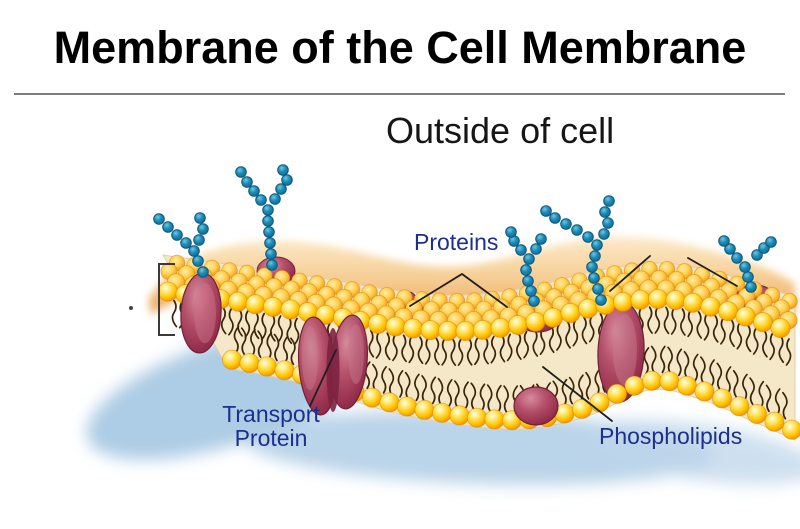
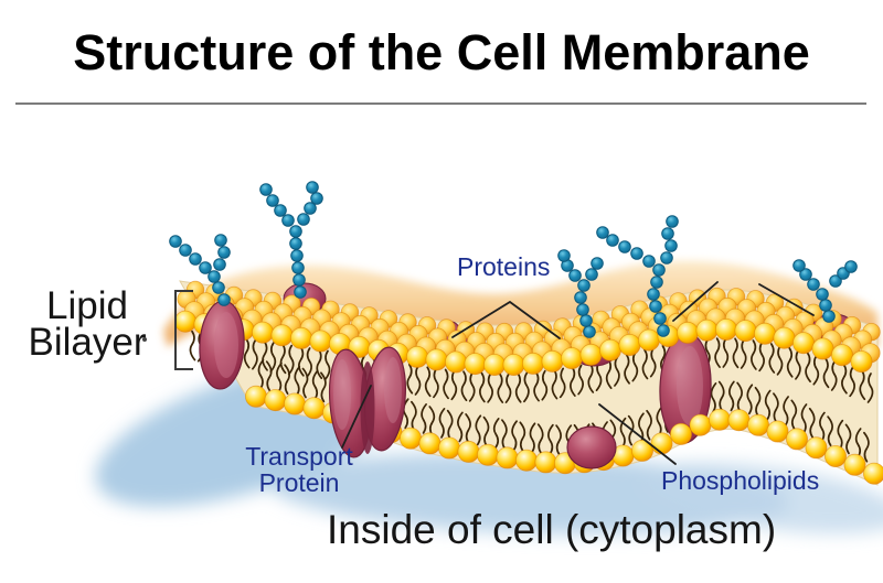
- Membrane of the Cell Membrane
+ Structure of the Cell Membrane
- Outside of cell
  Proteins
+ Lipid
+ Bilayer
  Transport
  Protein
  Phospholipids
+ Inside of cell (cytoplasm)
